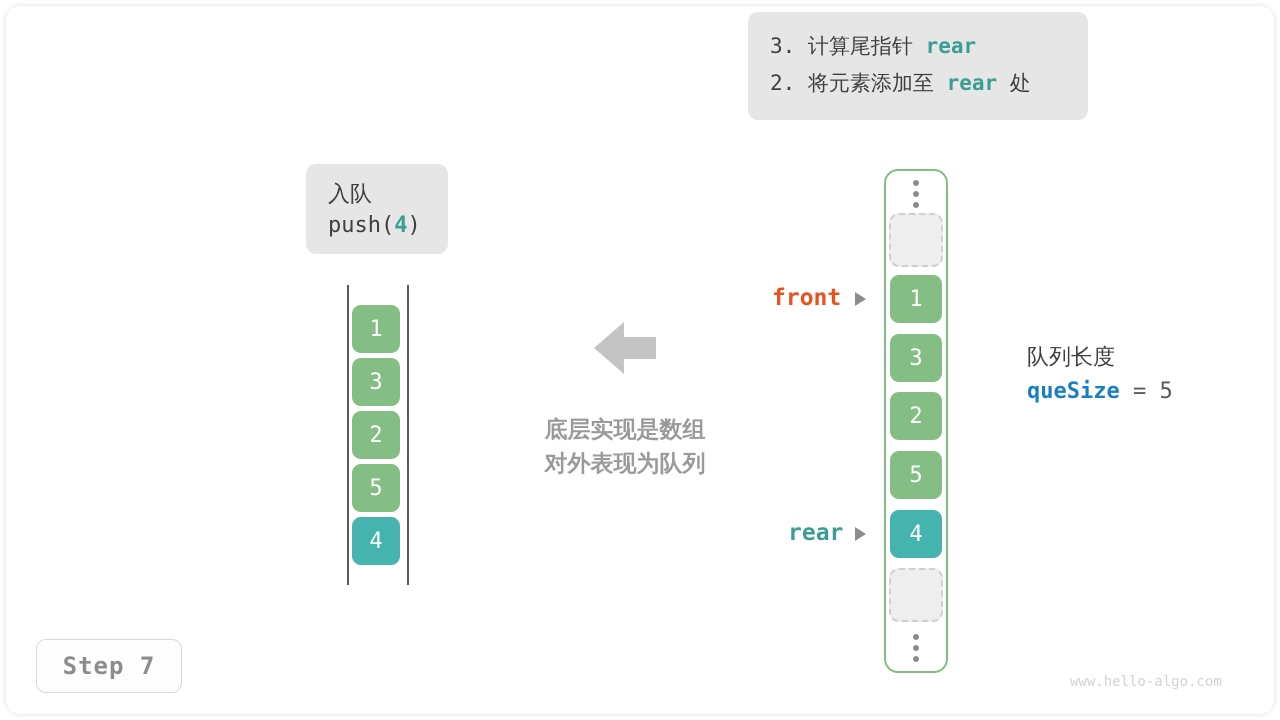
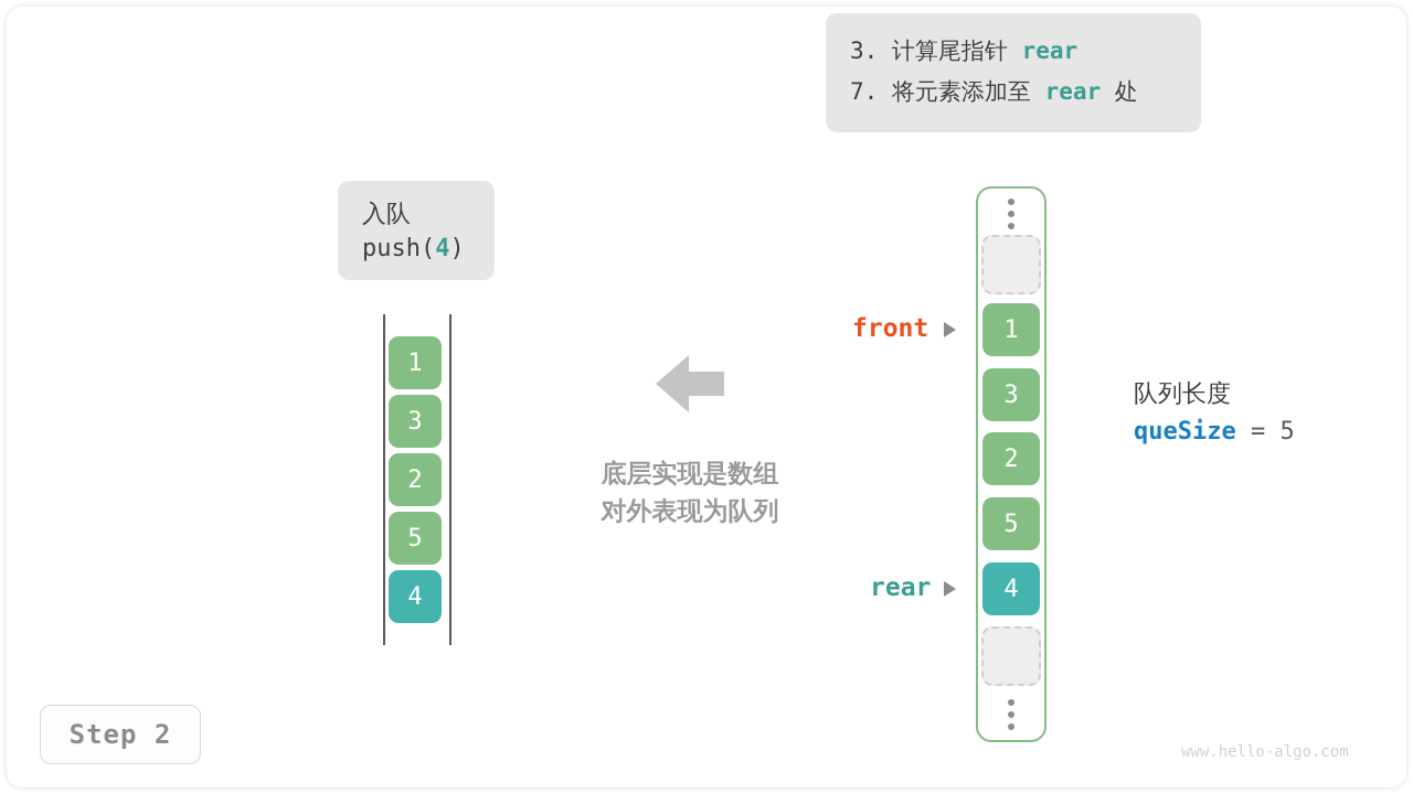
  3. 计算尾指针 rear
- 2. 将元素添加至 rear 处
+ 7. 将元素添加至 rear 处
  入队
  push(4)
  1
  3
  2
  5
  4
  底层实现是数组
  对外表现为队列
  1
  3
  2
  5
  4
  front
  rear
  队列长度
  queSize = 5
- Step 7
+ Step 2
  www.hello-algo.com
